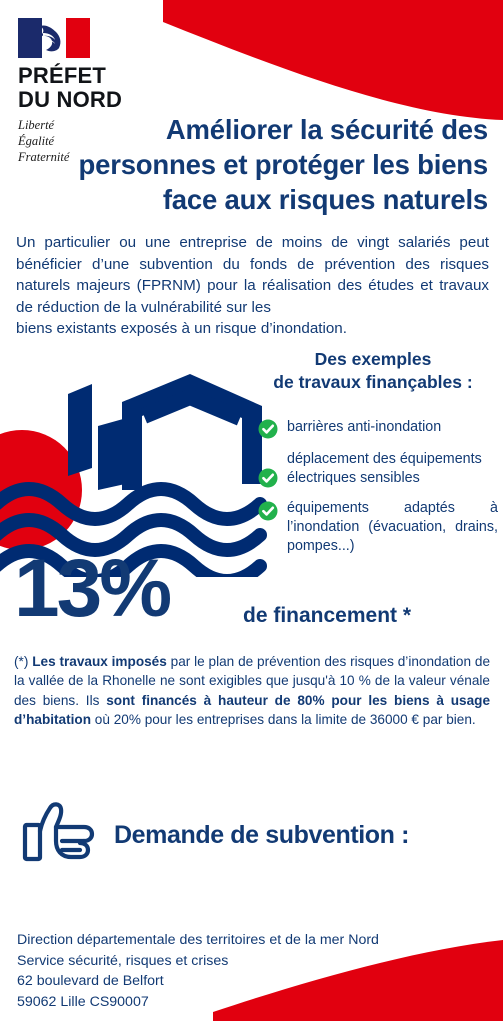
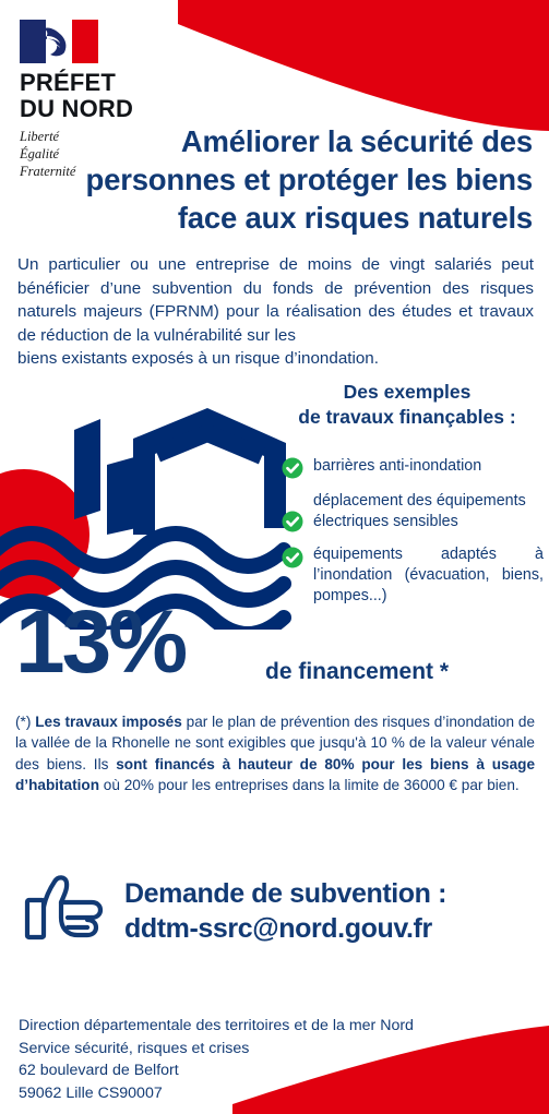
  PRÉFET
  DU NORD
  Liberté
  Égalité
  Fraternité
  Améliorer la sécurité des
  personnes et protéger les biens
  face aux risques naturels
  Un particulier ou une entreprise de moins de vingt salariés peut bénéficier d’une subvention du fonds de prévention des risques naturels majeurs (FPRNM) pour la réalisation des études et travaux de réduction de la vulnérabilité sur les
  biens existants exposés à un risque d’inondation.
  Des exemples
  de travaux finançables :
  barrières anti-inondation
  déplacement des équipements électriques sensibles
- équipements adaptés à l’inondation (évacuation, drains, pompes...)
+ équipements adaptés à l’inondation (évacuation, biens, pompes...)
  13%
  de financement *
  (*) Les travaux imposés par le plan de prévention des risques d’inondation de la vallée de la Rhonelle ne sont exigibles que jusqu'à 10 % de la valeur vénale des biens. Ils sont financés à hauteur de 80% pour les biens à usage d’habitation où 20% pour les entreprises dans la limite de 36000 € par bien.
  Demande de subvention :
+ ddtm-ssrc@nord.gouv.fr
  Direction départementale des territoires et de la mer Nord
  Service sécurité, risques et crises
  62 boulevard de Belfort
  59062 Lille CS90007
